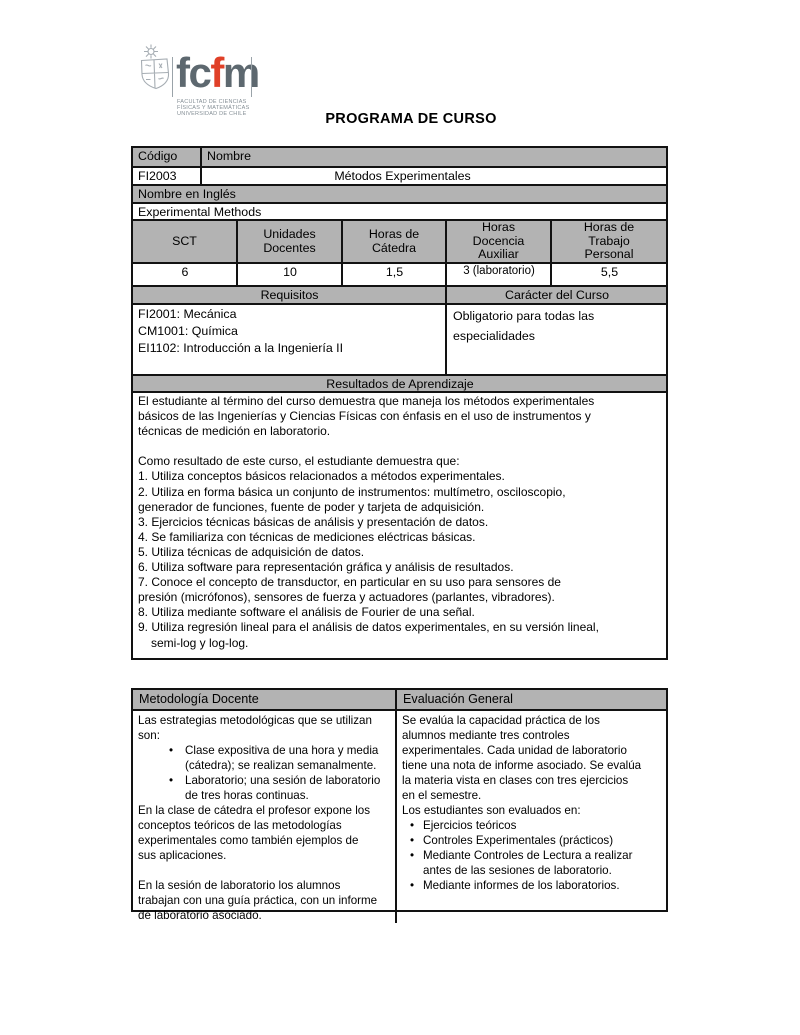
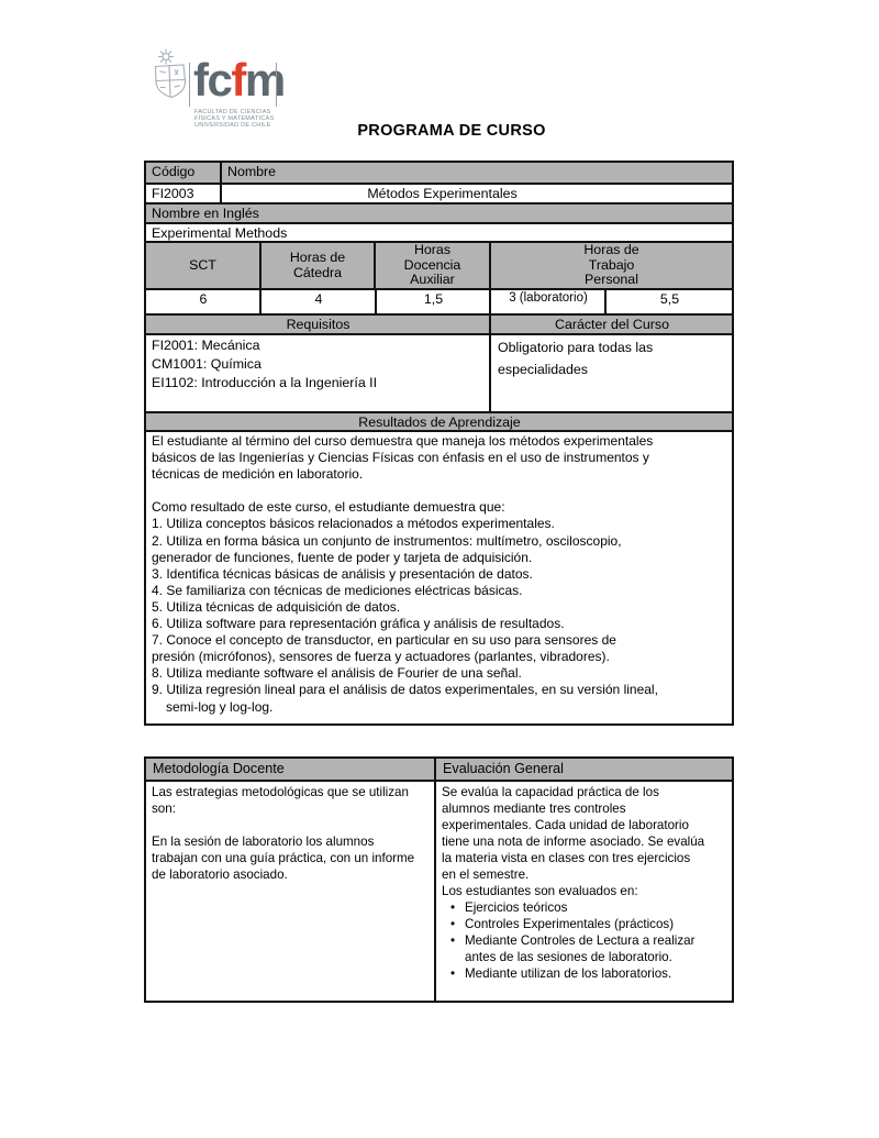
  fcfm
  PROGRAMA DE CURSO
  Código
  Nombre
  FI2003
  Métodos Experimentales
  Nombre en Inglés
  Experimental Methods
  SCT
- Unidades
- Docentes
  Horas de
  Cátedra
  Horas
  Docencia
  Auxiliar
  Horas de
  Trabajo
  Personal
  6
- 10
+ 4
  1,5
  3 (laboratorio)
  5,5
  Requisitos
  Carácter del Curso
  FI2001: Mecánica
  CM1001: Química
  EI1102: Introducción a la Ingeniería II
  Obligatorio para todas las
  especialidades
  Resultados de Aprendizaje
  El estudiante al término del curso demuestra que maneja los métodos experimentales
  básicos de las Ingenierías y Ciencias Físicas con énfasis en el uso de instrumentos y
  técnicas de medición en laboratorio.
  Como resultado de este curso, el estudiante demuestra que:
  1. Utiliza conceptos básicos relacionados a métodos experimentales.
  2. Utiliza en forma básica un conjunto de instrumentos: multímetro, osciloscopio,
  generador de funciones, fuente de poder y tarjeta de adquisición.
- 3. Ejercicios técnicas básicas de análisis y presentación de datos.
+ 3. Identifica técnicas básicas de análisis y presentación de datos.
  4. Se familiariza con técnicas de mediciones eléctricas básicas.
  5. Utiliza técnicas de adquisición de datos.
  6. Utiliza software para representación gráfica y análisis de resultados.
  7. Conoce el concepto de transductor, en particular en su uso para sensores de
  presión (micrófonos), sensores de fuerza y actuadores (parlantes, vibradores).
  8. Utiliza mediante software el análisis de Fourier de una señal.
  9. Utiliza regresión lineal para el análisis de datos experimentales, en su versión lineal,
  semi-log y log-log.
  Metodología Docente
  Evaluación General
  Las estrategias metodológicas que se utilizan
  son:
- Clase expositiva de una hora y media
- (cátedra); se realizan semanalmente.
- Laboratorio; una sesión de laboratorio
- de tres horas continuas.
- En la clase de cátedra el profesor expone los
- conceptos teóricos de las metodologías
- experimentales como también ejemplos de
- sus aplicaciones.
  En la sesión de laboratorio los alumnos
  trabajan con una guía práctica, con un informe
  de laboratorio asociado.
  Se evalúa la capacidad práctica de los
  alumnos mediante tres controles
  experimentales. Cada unidad de laboratorio
  tiene una nota de informe asociado. Se evalúa
  la materia vista en clases con tres ejercicios
  en el semestre.
  Los estudiantes son evaluados en:
  Ejercicios teóricos
  Controles Experimentales (prácticos)
  Mediante Controles de Lectura a realizar
  antes de las sesiones de laboratorio.
- Mediante informes de los laboratorios.
+ Mediante utilizan de los laboratorios.
